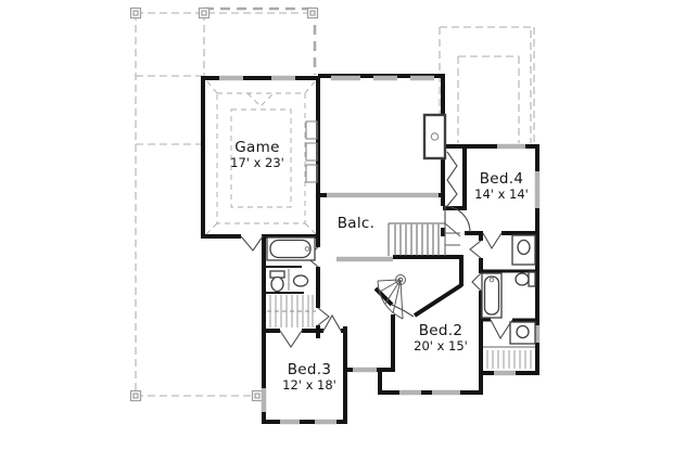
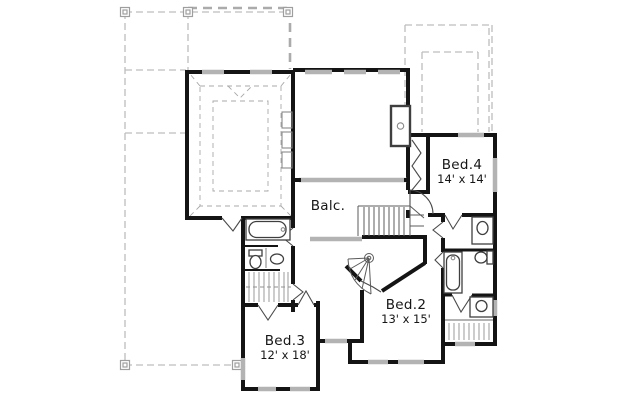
- Game
- 17' x 23'
  Balc.
  Bed.4
  14' x 14'
  Bed.2
- 20' x 15'
+ 13' x 15'
  Bed.3
  12' x 18'
